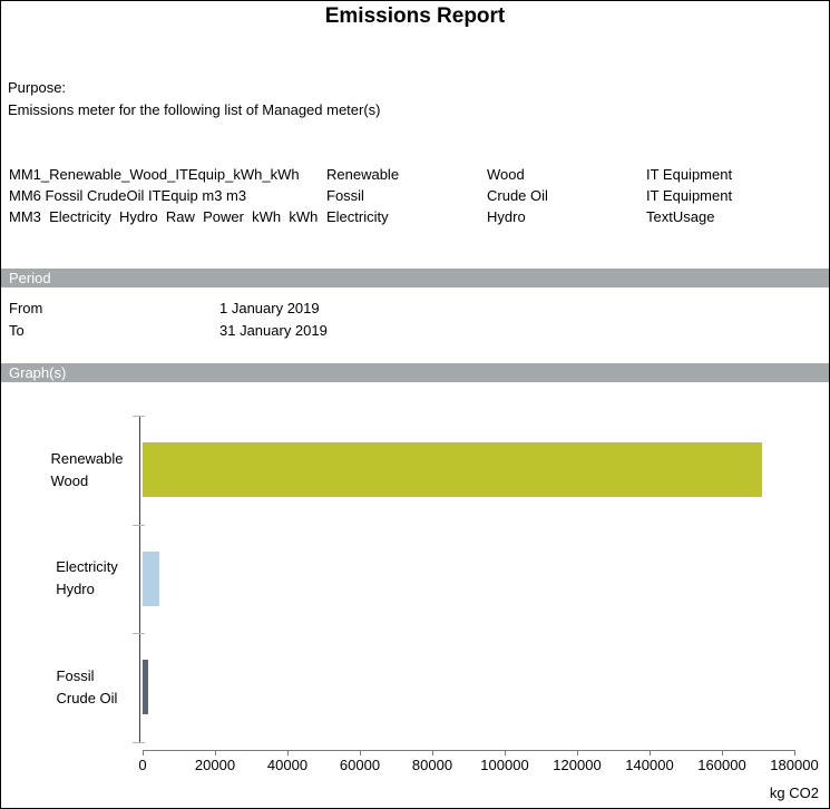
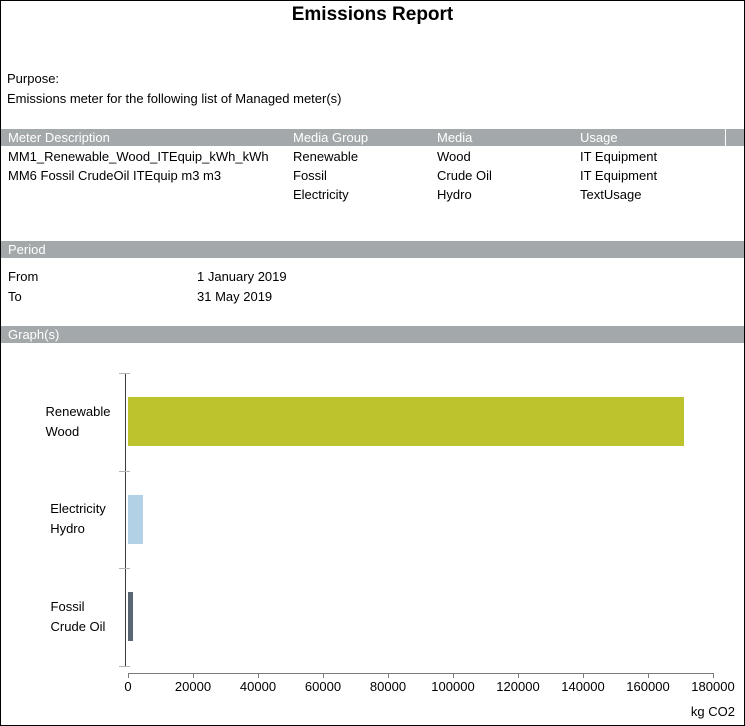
  Emissions Report
  Purpose:
  Emissions meter for the following list of Managed meter(s)
+ Meter Description
+ Media Group
+ Media
+ Usage
  MM1_Renewable_Wood_ITEquip_kWh_kWh
  Renewable
  Wood
  IT Equipment
  MM6 Fossil CrudeOil ITEquip m3 m3
  Fossil
  Crude Oil
  IT Equipment
- MM3 Electricity Hydro Raw Power kWh kWh
  Electricity
  Hydro
  TextUsage
  Period
  From
  1 January 2019
  To
- 31 January 2019
+ 31 May 2019
  Graph(s)
  Renewable
  Wood
  Electricity
  Hydro
  Fossil
  Crude Oil
  0
  20000
  40000
  60000
  80000
  100000
  120000
  140000
  160000
  180000
  kg CO2
